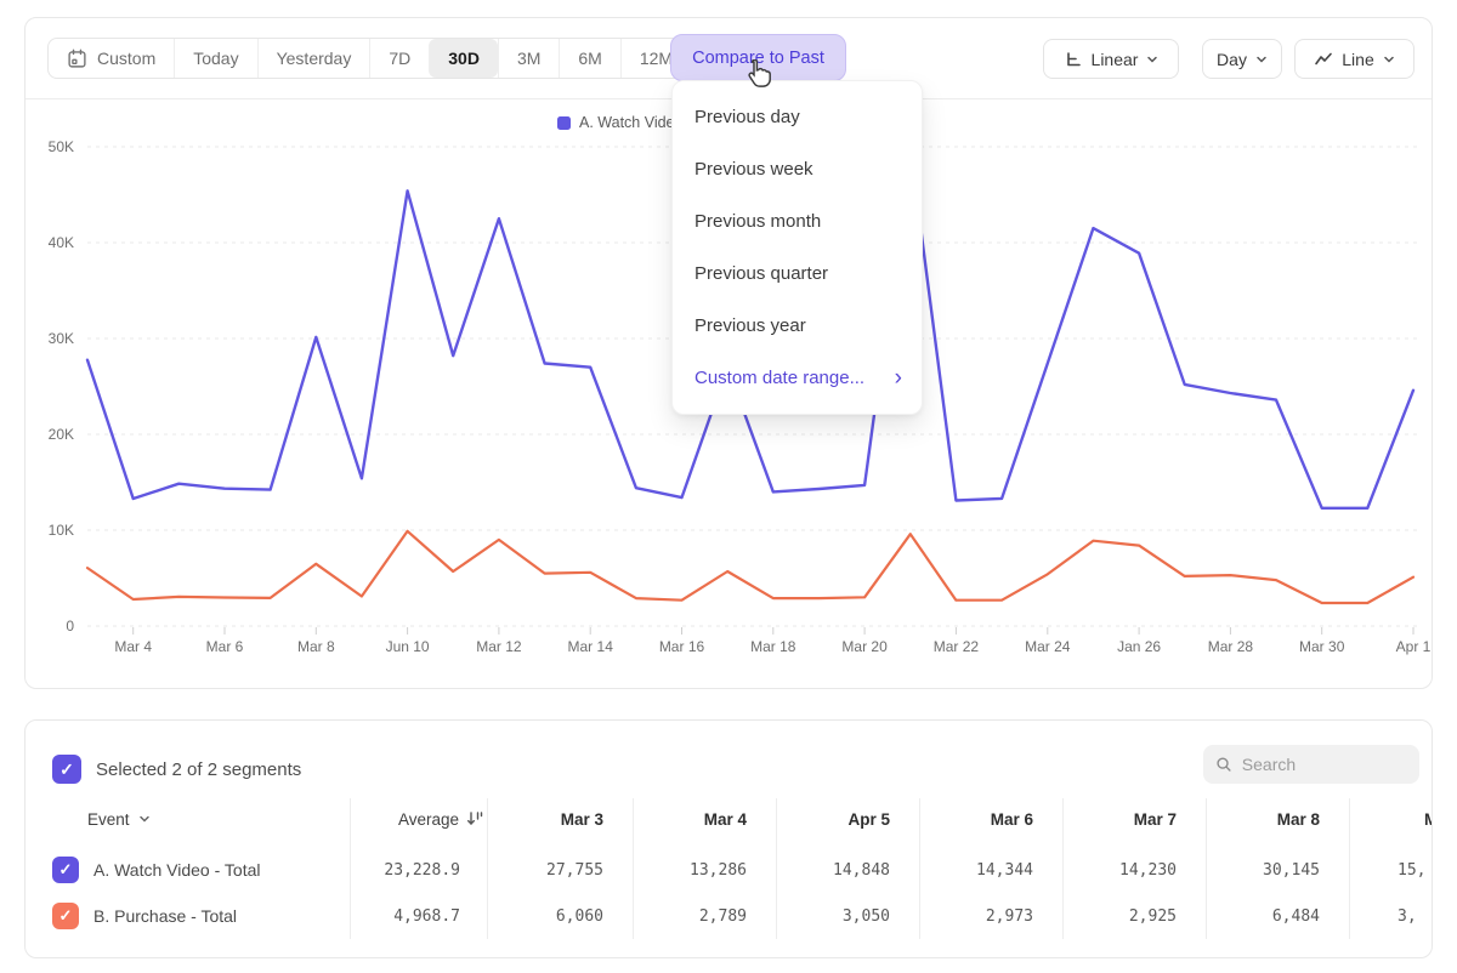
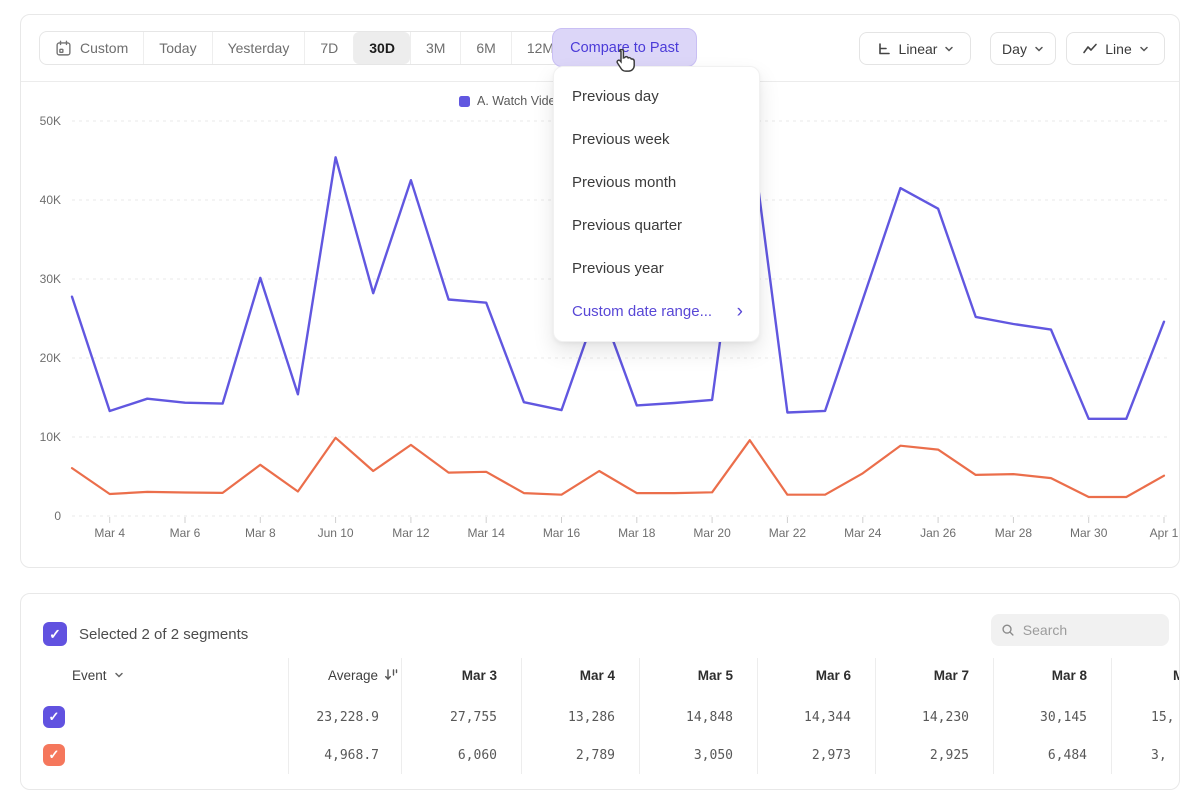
  0
  10K
  20K
  30K
  40K
  50K
  Mar 4
  Mar 6
  Mar 8
  Jun 10
  Mar 12
  Mar 14
  Mar 16
  Mar 18
  Mar 20
  Mar 22
  Mar 24
  Jan 26
  Mar 28
  Mar 30
  Apr 1
  Custom
  Today
  Yesterday
  7D
  30D
  3M
  6M
  12M
  Compare to Past
  Linear
  Day
  Line
  Previous day
  Previous week
  Previous month
  Previous quarter
  Previous year
  Custom date range...
  ›
  ✓
  Selected 2 of 2 segments
  Search
  Event
  Average
  Mar 3
  Mar 4
- Apr 5
+ Mar 5
  Mar 6
  Mar 7
  Mar 8
  M
  ✓
- A. Watch Video - Total
  23,228.9
  27,755
  13,286
  14,848
  14,344
  14,230
  30,145
  15,
  ✓
- B. Purchase - Total
  4,968.7
  6,060
  2,789
  3,050
  2,973
  2,925
  6,484
  3,
